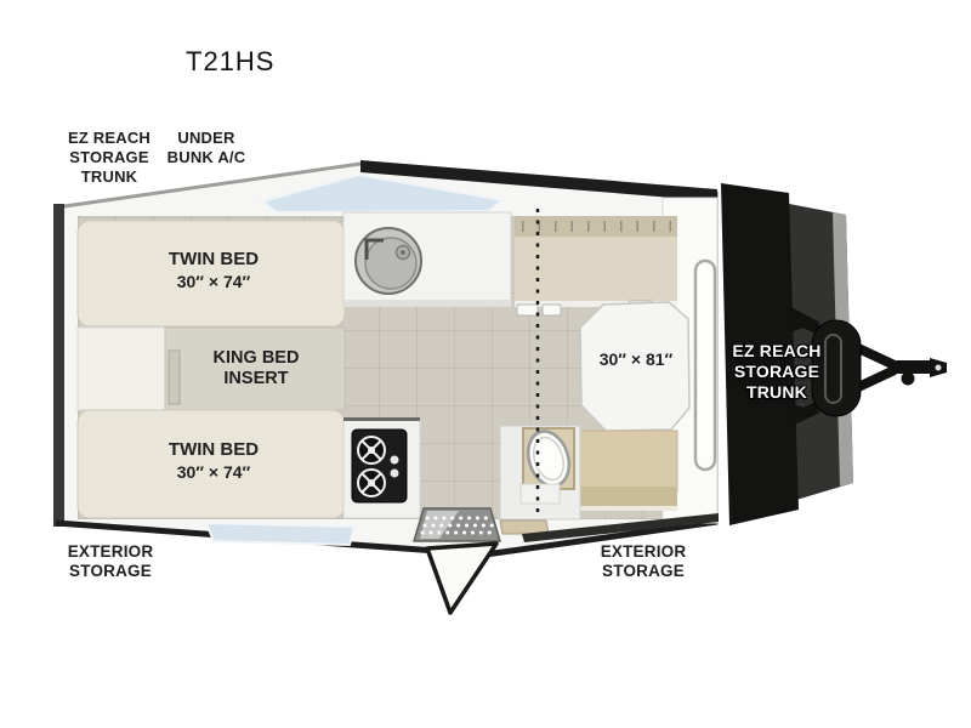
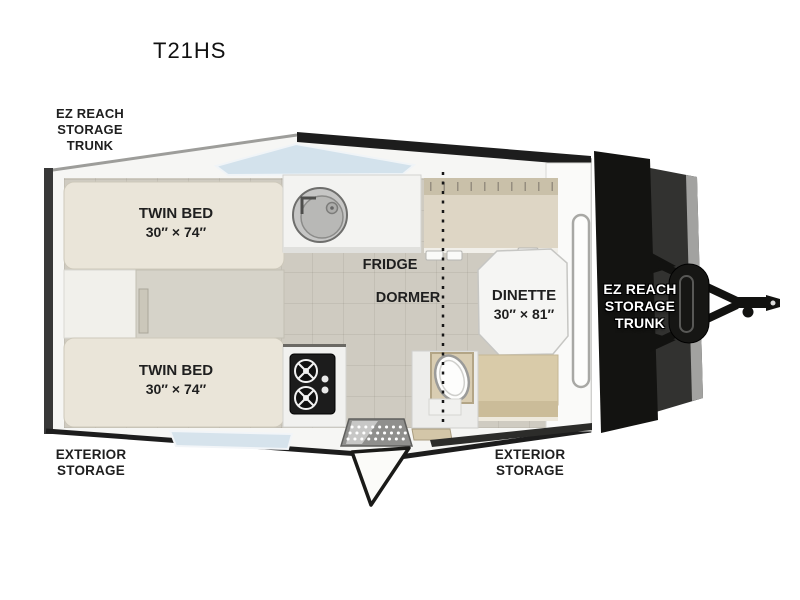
  T21HS
  EZ REACH
  STORAGE
  TRUNK
- UNDER
- BUNK A/C
  TWIN BED
  30″ × 74″
- KING BED
- INSERT
  TWIN BED
  30″ × 74″
+ FRIDGE
+ DORMER
+ DINETTE
  30″ × 81″
  EZ REACH
  STORAGE
  TRUNK
  EXTERIOR
  STORAGE
  EXTERIOR
  STORAGE
